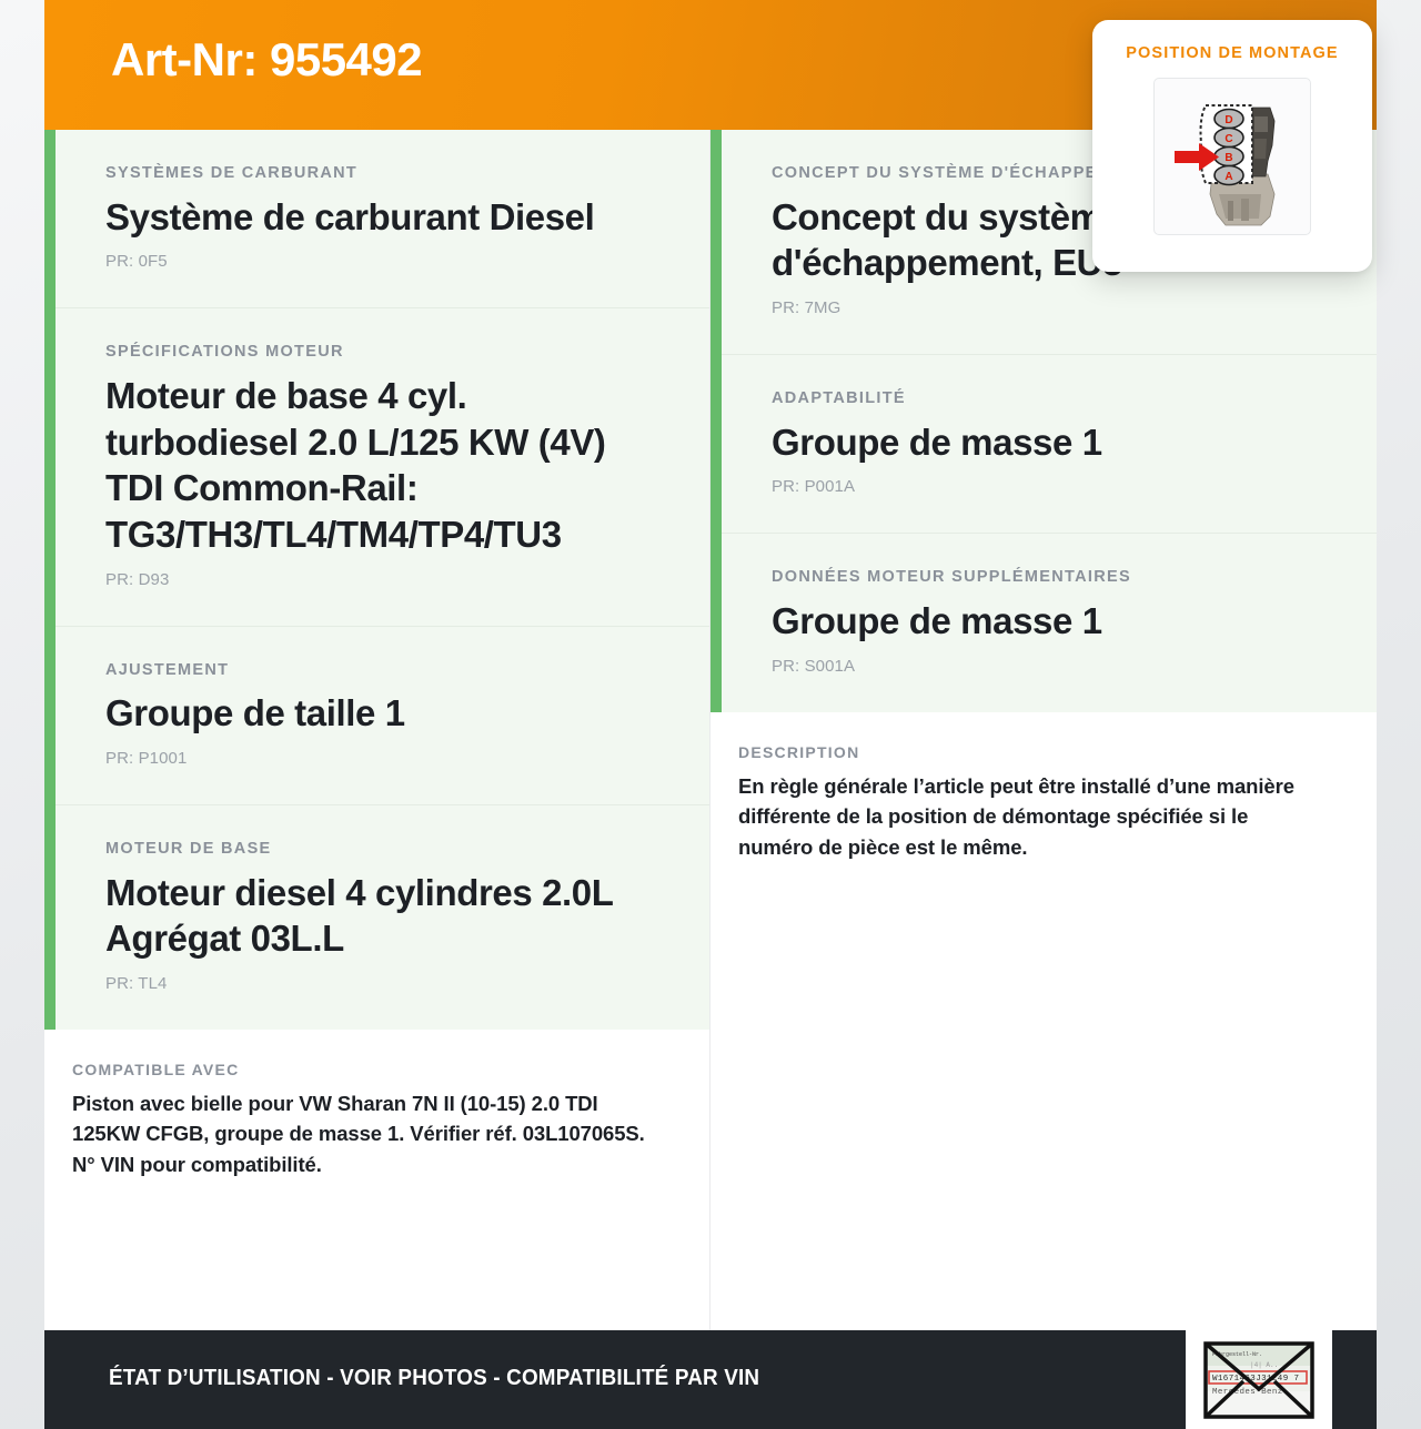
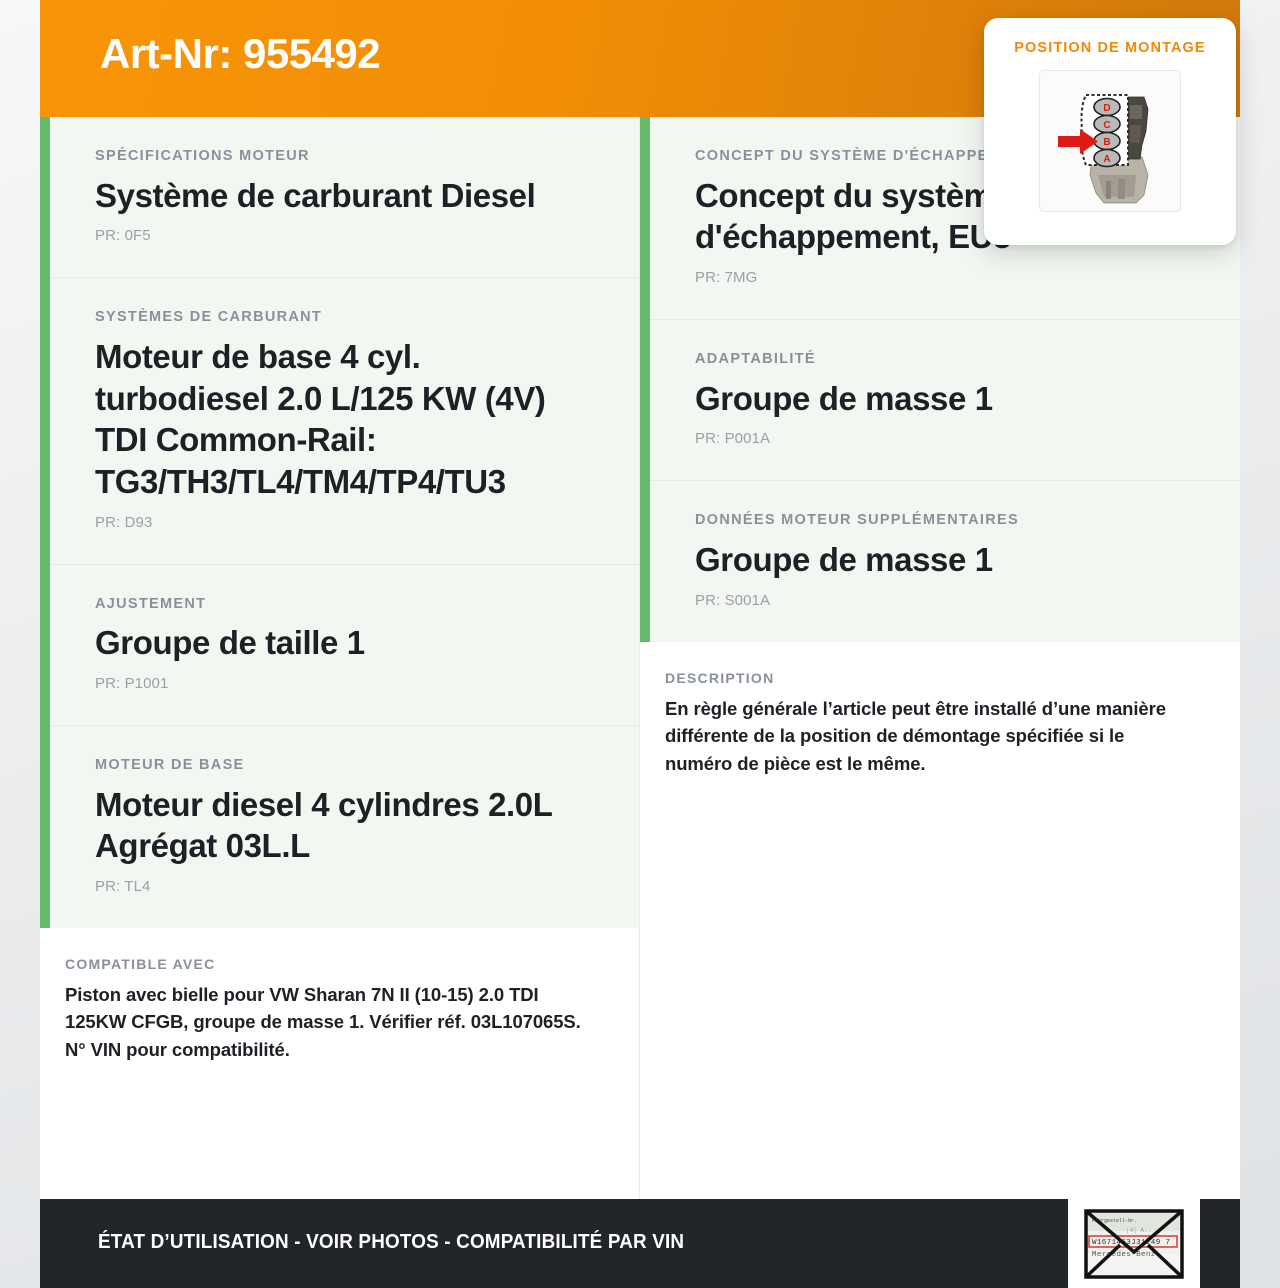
  Art-Nr: 955492
- SYSTÈMES DE CARBURANT
+ SPÉCIFICATIONS MOTEUR
  Système de carburant Diesel
  PR: 0F5
- SPÉCIFICATIONS MOTEUR
+ SYSTÈMES DE CARBURANT
  Moteur de base 4 cyl. turbodiesel 2.0 L/125 KW (4V) TDI Common-Rail: TG3/TH3/TL4/TM4/TP4/TU3
  PR: D93
  AJUSTEMENT
  Groupe de taille 1
  PR: P1001
  MOTEUR DE BASE
  Moteur diesel 4 cylindres 2.0L Agrégat 03L.L
  PR: TL4
  COMPATIBLE AVEC
  Piston avec bielle pour VW Sharan 7N II (10-15) 2.0 TDI 125KW CFGB, groupe de masse 1. Vérifier réf. 03L107065S. N° VIN pour compatibilité.
  CONCEPT DU SYSTÈME D'ÉCHAPP
  Concept du systèm d'échappement, EU
  PR: 7MG
  ADAPTABILITÉ
  Groupe de masse 1
  PR: P001A
  DONNÉES MOTEUR SUPPLÉMENTAIRES
  Groupe de masse 1
  PR: S001A
  DESCRIPTION
  En règle générale l’article peut être installé d’une manière différente de la position de démontage spécifiée si le numéro de pièce est le même.
  POSITION DE MONTAGE
  D
  C
  B
  A
  ÉTAT D’UTILISATION - VOIR PHOTOS - COMPATIBILITÉ PAR VIN
  W167143J3249 7
  Meredes-Benz
